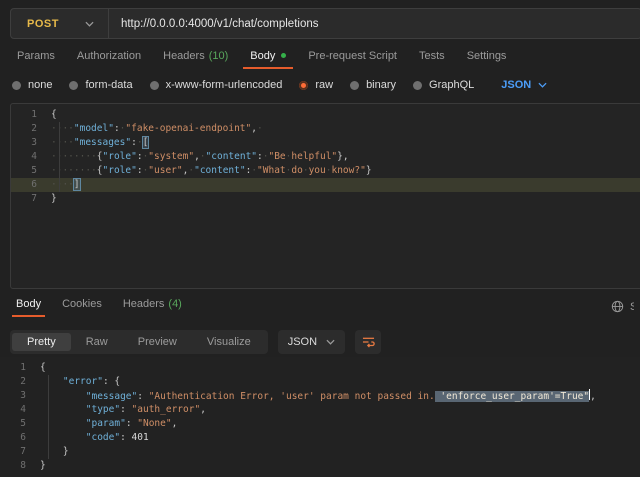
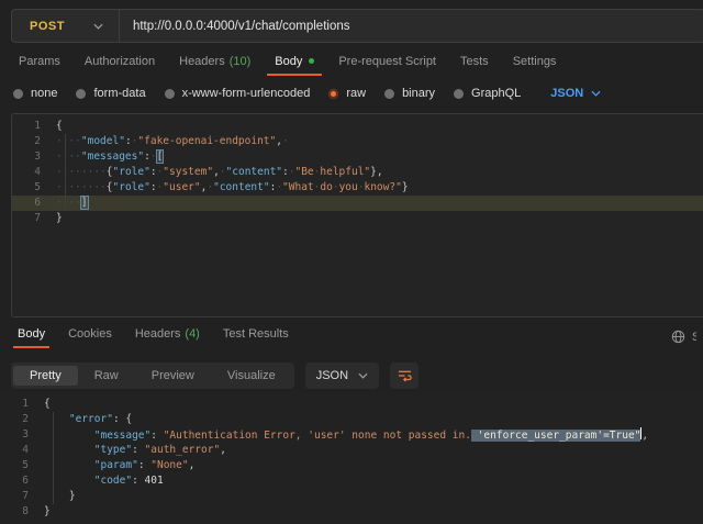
  POST
  http://0.0.0.0:4000/v1/chat/completions
  Params
  Authorization
  Headers
  (10)
  Body
  Pre-request Script
  Tests
  Settings
  none
  form-data
  x-www-form-urlencoded
  raw
  binary
  GraphQL
  JSON
  1
  {
  2
  ···"model":·"fake-openai-endpoint",·
  3
  ···"messages":·[
  4
  ·······{"role":·"system",·"content":·"Be·helpful"},
  5
  ·······{"role":·"user",·"content":·"What·do·you·know?"}
  6
  ···]
  7
  }
  Body
  Cookies
  Headers
  (4)
+ Test Results
  S
  Pretty
  Raw
  Preview
  Visualize
  JSON
  1
  {
  2
  "error": {
  3
- "message": "Authentication Error, 'user' param not passed in. 'enforce_user_param'=True",
+ "message": "Authentication Error, 'user' none not passed in. 'enforce_user_param'=True",
  4
  "type": "auth_error",
  5
  "param": "None",
  6
  "code": 401
  7
  }
  8
  }
